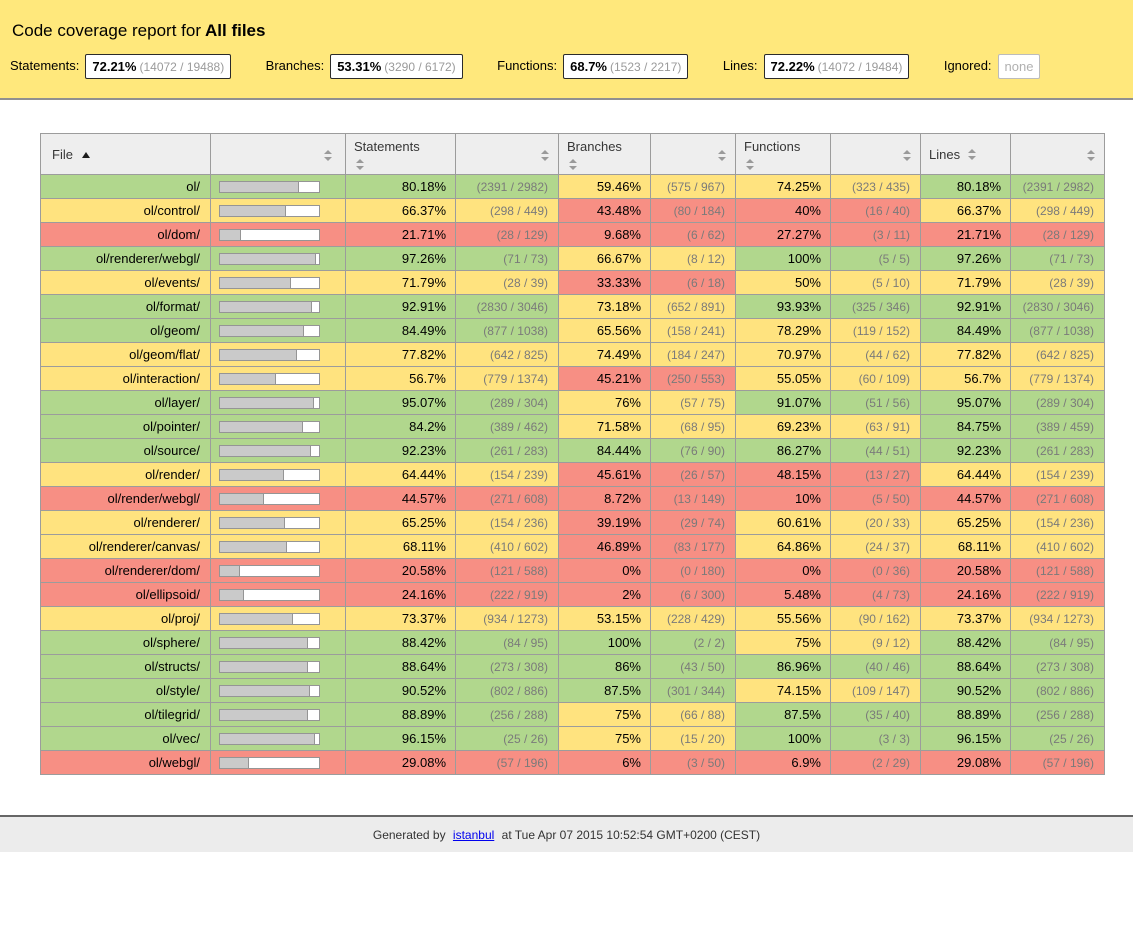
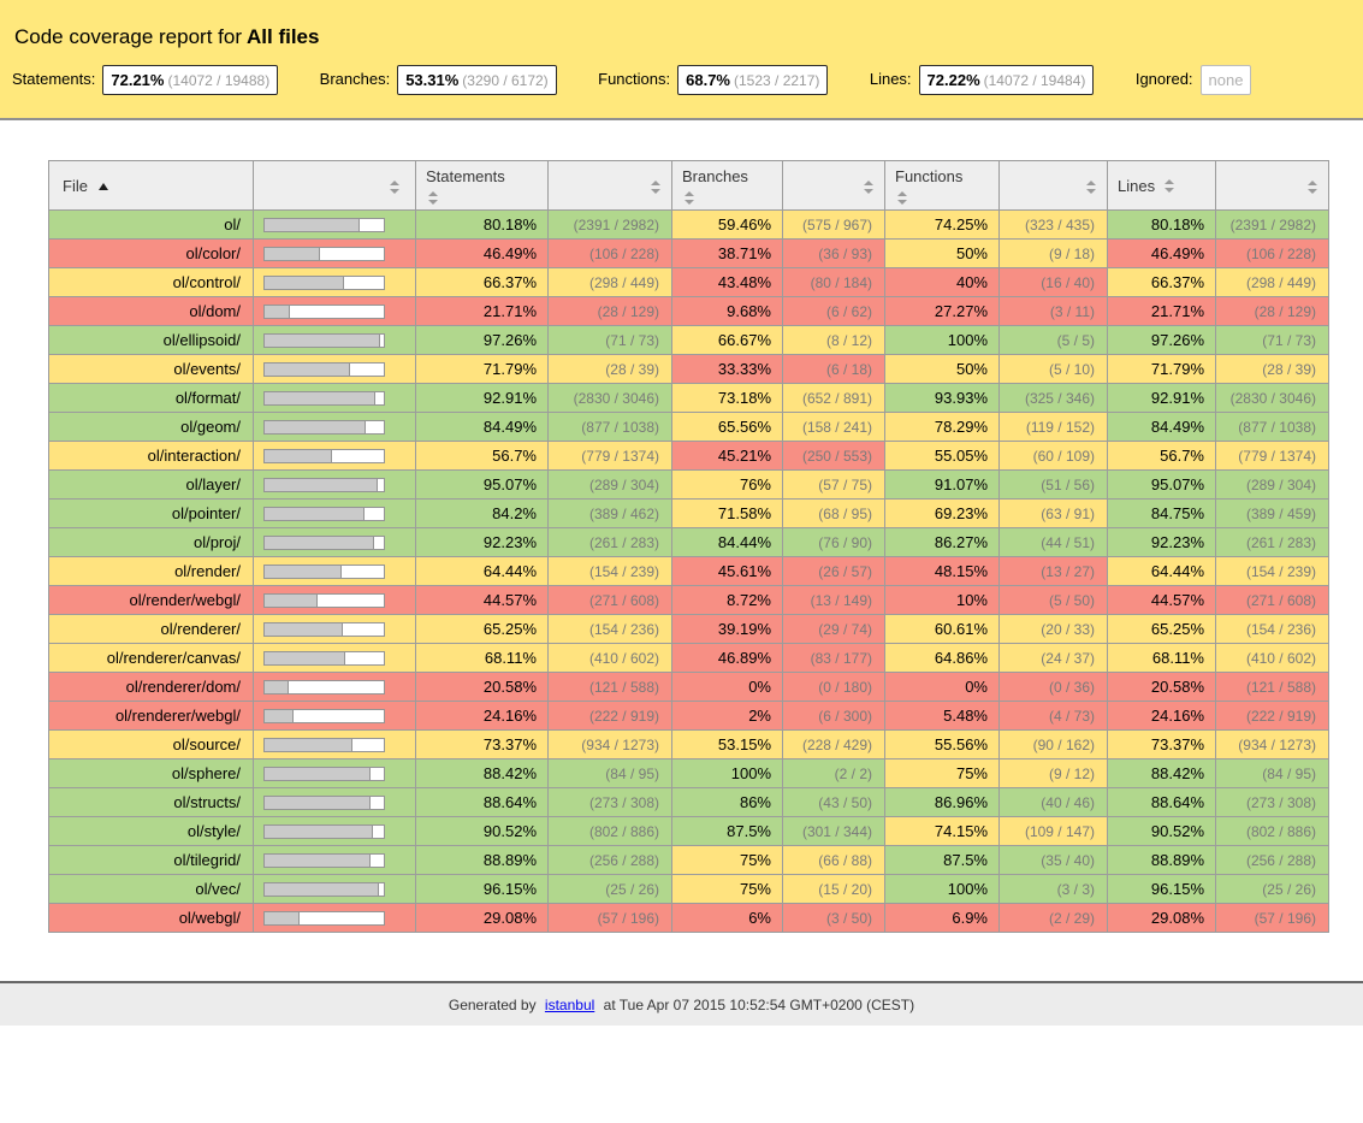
  Code coverage report for All files
  Statements: 72.21% (14072 / 19488) Branches: 53.31% (3290 / 6172) Functions: 68.7% (1523 / 2217) Lines: 72.22% (14072 / 19484) Ignored: none
  File		Statements		Branches		Functions		Lines
  ol/		80.18%	(2391 / 2982)	59.46%	(575 / 967)	74.25%	(323 / 435)	80.18%	(2391 / 2982)
+ ol/color/		46.49%	(106 / 228)	38.71%	(36 / 93)	50%	(9 / 18)	46.49%	(106 / 228)
  ol/control/		66.37%	(298 / 449)	43.48%	(80 / 184)	40%	(16 / 40)	66.37%	(298 / 449)
  ol/dom/		21.71%	(28 / 129)	9.68%	(6 / 62)	27.27%	(3 / 11)	21.71%	(28 / 129)
- ol/renderer/webgl/		97.26%	(71 / 73)	66.67%	(8 / 12)	100%	(5 / 5)	97.26%	(71 / 73)
+ ol/ellipsoid/		97.26%	(71 / 73)	66.67%	(8 / 12)	100%	(5 / 5)	97.26%	(71 / 73)
  ol/events/		71.79%	(28 / 39)	33.33%	(6 / 18)	50%	(5 / 10)	71.79%	(28 / 39)
  ol/format/		92.91%	(2830 / 3046)	73.18%	(652 / 891)	93.93%	(325 / 346)	92.91%	(2830 / 3046)
  ol/geom/		84.49%	(877 / 1038)	65.56%	(158 / 241)	78.29%	(119 / 152)	84.49%	(877 / 1038)
- ol/geom/flat/		77.82%	(642 / 825)	74.49%	(184 / 247)	70.97%	(44 / 62)	77.82%	(642 / 825)
  ol/interaction/		56.7%	(779 / 1374)	45.21%	(250 / 553)	55.05%	(60 / 109)	56.7%	(779 / 1374)
  ol/layer/		95.07%	(289 / 304)	76%	(57 / 75)	91.07%	(51 / 56)	95.07%	(289 / 304)
  ol/pointer/		84.2%	(389 / 462)	71.58%	(68 / 95)	69.23%	(63 / 91)	84.75%	(389 / 459)
- ol/source/		92.23%	(261 / 283)	84.44%	(76 / 90)	86.27%	(44 / 51)	92.23%	(261 / 283)
+ ol/proj/		92.23%	(261 / 283)	84.44%	(76 / 90)	86.27%	(44 / 51)	92.23%	(261 / 283)
  ol/render/		64.44%	(154 / 239)	45.61%	(26 / 57)	48.15%	(13 / 27)	64.44%	(154 / 239)
  ol/render/webgl/		44.57%	(271 / 608)	8.72%	(13 / 149)	10%	(5 / 50)	44.57%	(271 / 608)
  ol/renderer/		65.25%	(154 / 236)	39.19%	(29 / 74)	60.61%	(20 / 33)	65.25%	(154 / 236)
  ol/renderer/canvas/		68.11%	(410 / 602)	46.89%	(83 / 177)	64.86%	(24 / 37)	68.11%	(410 / 602)
  ol/renderer/dom/		20.58%	(121 / 588)	0%	(0 / 180)	0%	(0 / 36)	20.58%	(121 / 588)
- ol/ellipsoid/		24.16%	(222 / 919)	2%	(6 / 300)	5.48%	(4 / 73)	24.16%	(222 / 919)
+ ol/renderer/webgl/		24.16%	(222 / 919)	2%	(6 / 300)	5.48%	(4 / 73)	24.16%	(222 / 919)
- ol/proj/		73.37%	(934 / 1273)	53.15%	(228 / 429)	55.56%	(90 / 162)	73.37%	(934 / 1273)
+ ol/source/		73.37%	(934 / 1273)	53.15%	(228 / 429)	55.56%	(90 / 162)	73.37%	(934 / 1273)
  ol/sphere/		88.42%	(84 / 95)	100%	(2 / 2)	75%	(9 / 12)	88.42%	(84 / 95)
  ol/structs/		88.64%	(273 / 308)	86%	(43 / 50)	86.96%	(40 / 46)	88.64%	(273 / 308)
  ol/style/		90.52%	(802 / 886)	87.5%	(301 / 344)	74.15%	(109 / 147)	90.52%	(802 / 886)
  ol/tilegrid/		88.89%	(256 / 288)	75%	(66 / 88)	87.5%	(35 / 40)	88.89%	(256 / 288)
  ol/vec/		96.15%	(25 / 26)	75%	(15 / 20)	100%	(3 / 3)	96.15%	(25 / 26)
  ol/webgl/		29.08%	(57 / 196)	6%	(3 / 50)	6.9%	(2 / 29)	29.08%	(57 / 196)
  Generated by istanbul at Tue Apr 07 2015 10:52:54 GMT+0200 (CEST)
